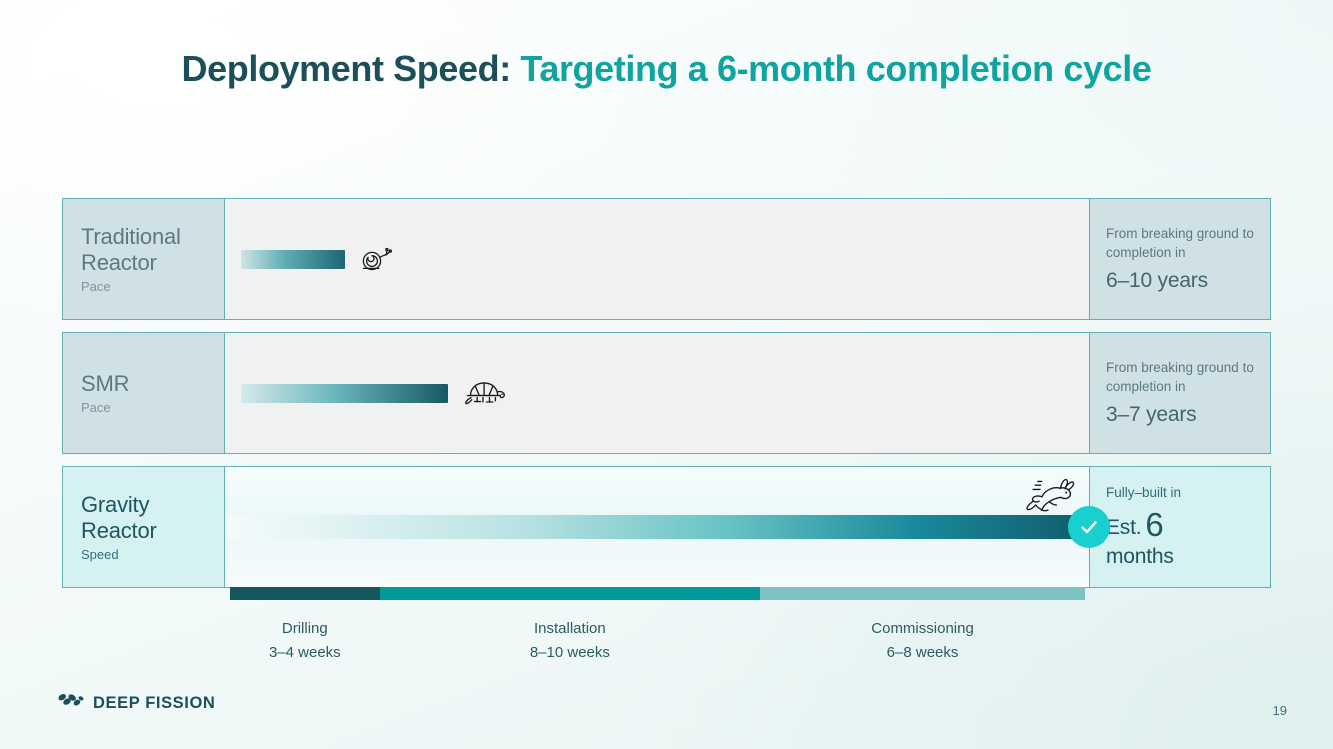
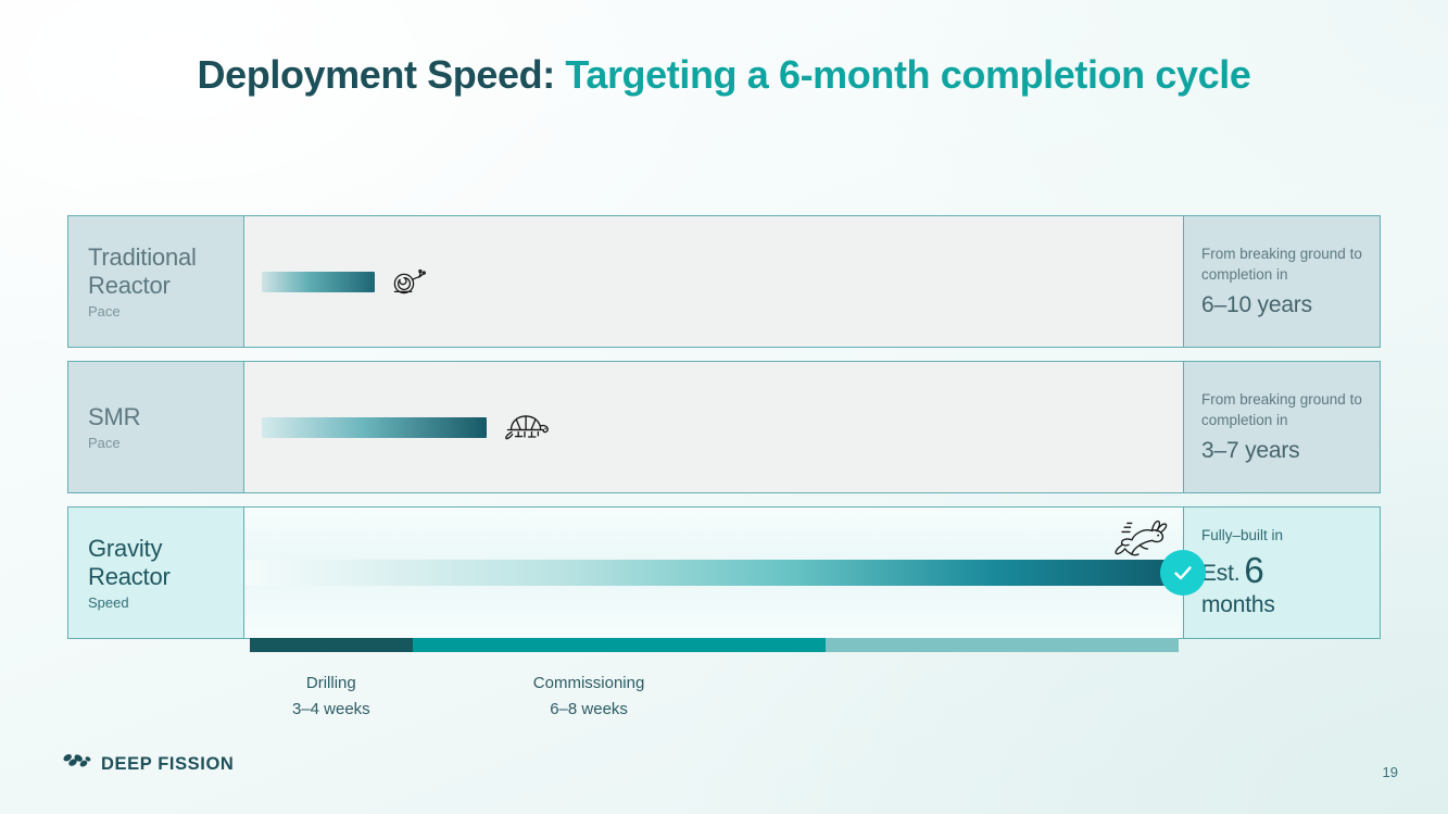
  Deployment Speed: Targeting a 6-month completion cycle
  Traditional
  Reactor
  Pace
  From breaking ground to completion in
  6–10 years
  SMR
  Pace
  From breaking ground to completion in
  3–7 years
  Gravity
  Reactor
  Speed
  Fully–built in
  Est. 6
  months
  Drilling
  3–4 weeks
- Installation
- 8–10 weeks
  Commissioning
  6–8 weeks
  DEEP FISSION
  19
